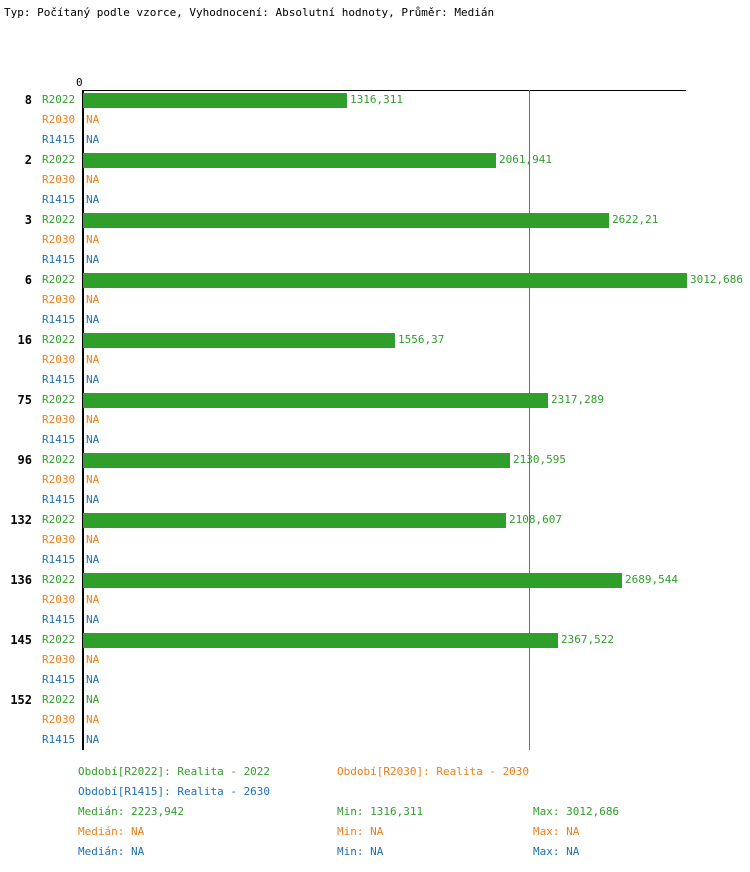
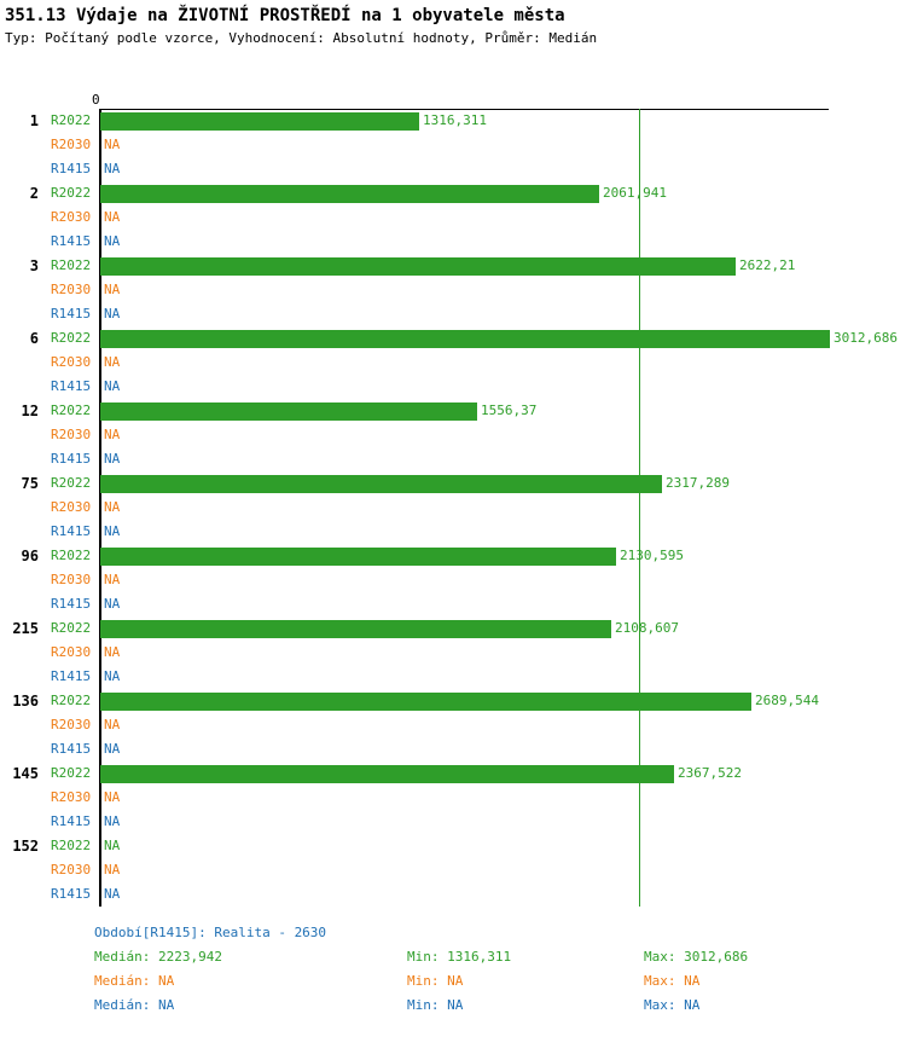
+ 351.13 Výdaje na ŽIVOTNÍ PROSTŘEDÍ na 1 obyvatele města
  Typ: Počítaný podle vzorce, Vyhodnocení: Absolutní hodnoty, Průměr: Medián
  0
- 8
+ 1
  R2022
  1316,311
  R2030
  NA
  R1415
  NA
  2
  R2022
  2061,941
  R2030
  NA
  R1415
  NA
  3
  R2022
  2622,21
  R2030
  NA
  R1415
  NA
  6
  R2022
  3012,686
  R2030
  NA
  R1415
  NA
- 16
+ 12
  R2022
  1556,37
  R2030
  NA
  R1415
  NA
  75
  R2022
  2317,289
  R2030
  NA
  R1415
  NA
  96
  R2022
  2130,595
  R2030
  NA
  R1415
  NA
- 132
+ 215
  R2022
  2108,607
  R2030
  NA
  R1415
  NA
  136
  R2022
  2689,544
  R2030
  NA
  R1415
  NA
  145
  R2022
  2367,522
  R2030
  NA
  R1415
  NA
  152
  R2022
  NA
  R2030
  NA
  R1415
  NA
- Období[R2022]: Realita - 2022
- Období[R2030]: Realita - 2030
  Období[R1415]: Realita - 2630
  Medián: 2223,942
  Min: 1316,311
  Max: 3012,686
  Medián: NA
  Min: NA
  Max: NA
  Medián: NA
  Min: NA
  Max: NA
